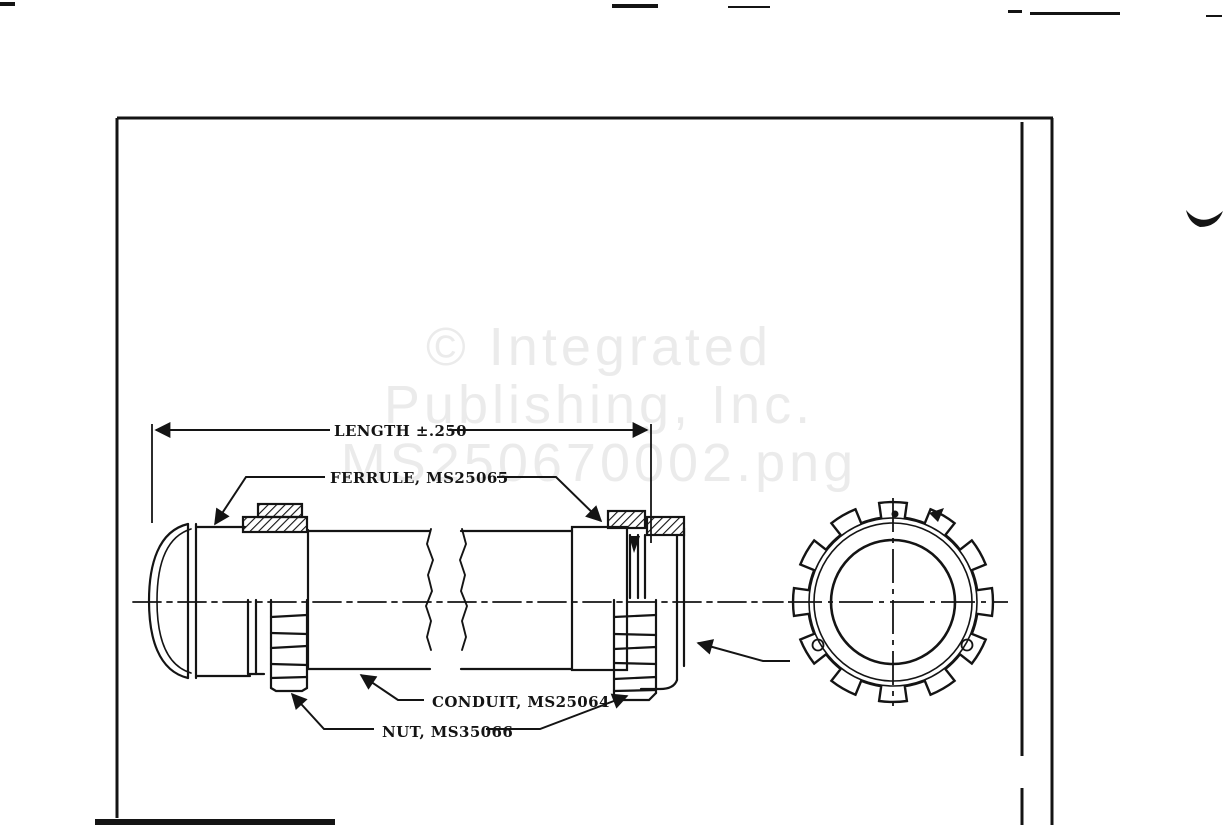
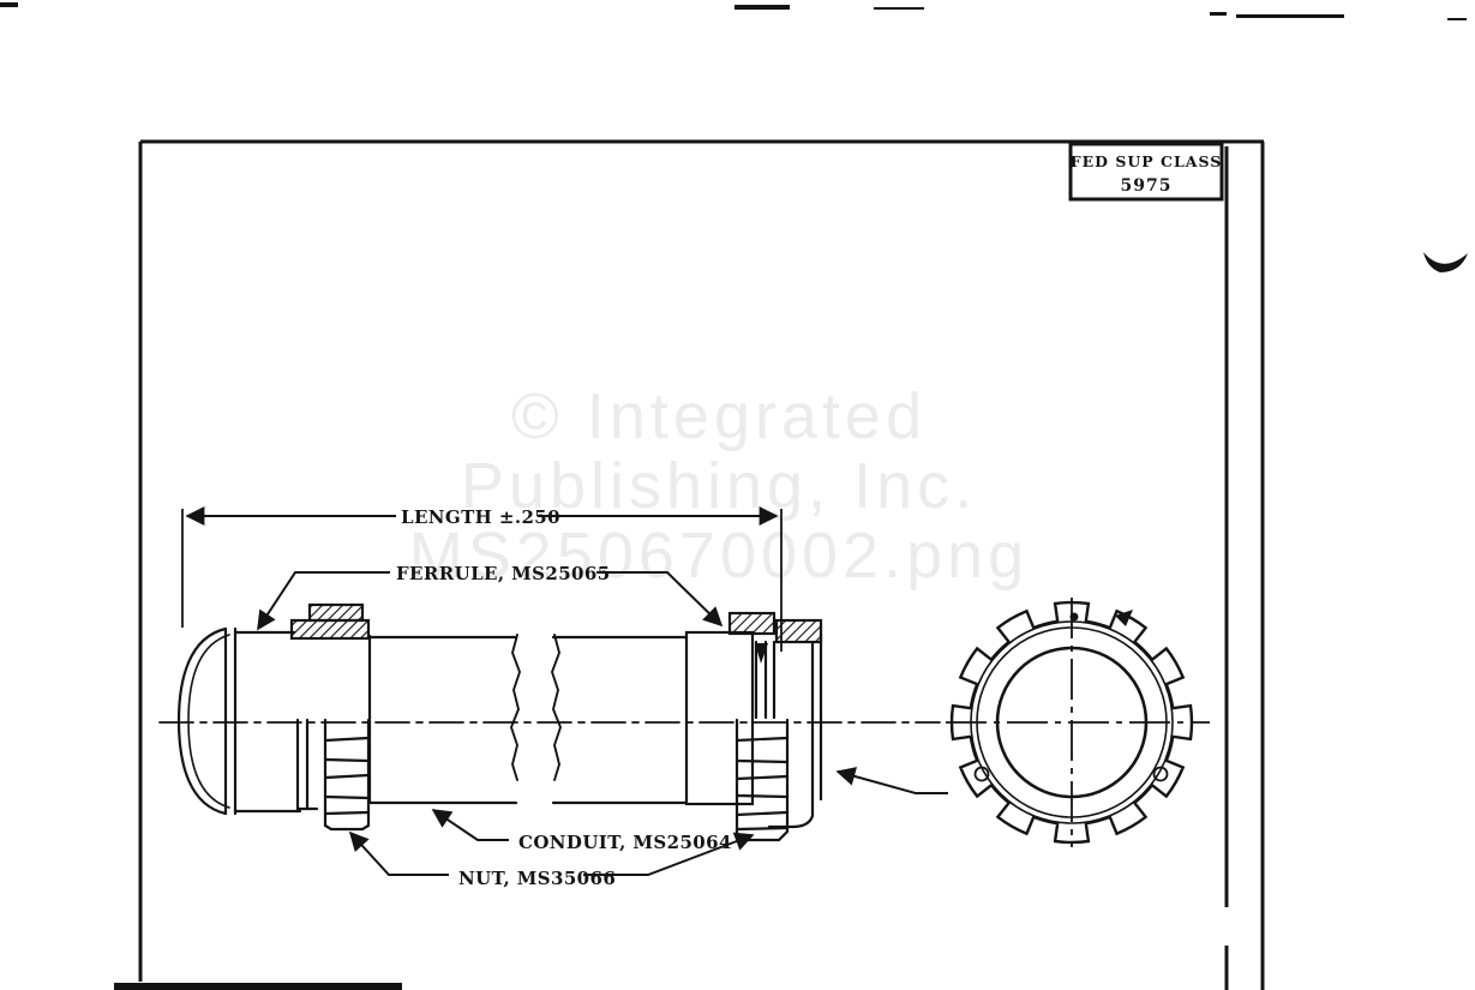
  Publishing, Inc.
  MS25067002.png
+ FED SUP CLASS
+ 5975
  LENGTH ±.250
  FERRULE, MS25065
  CONDUIT, MS25064
  NUT, MS35066
